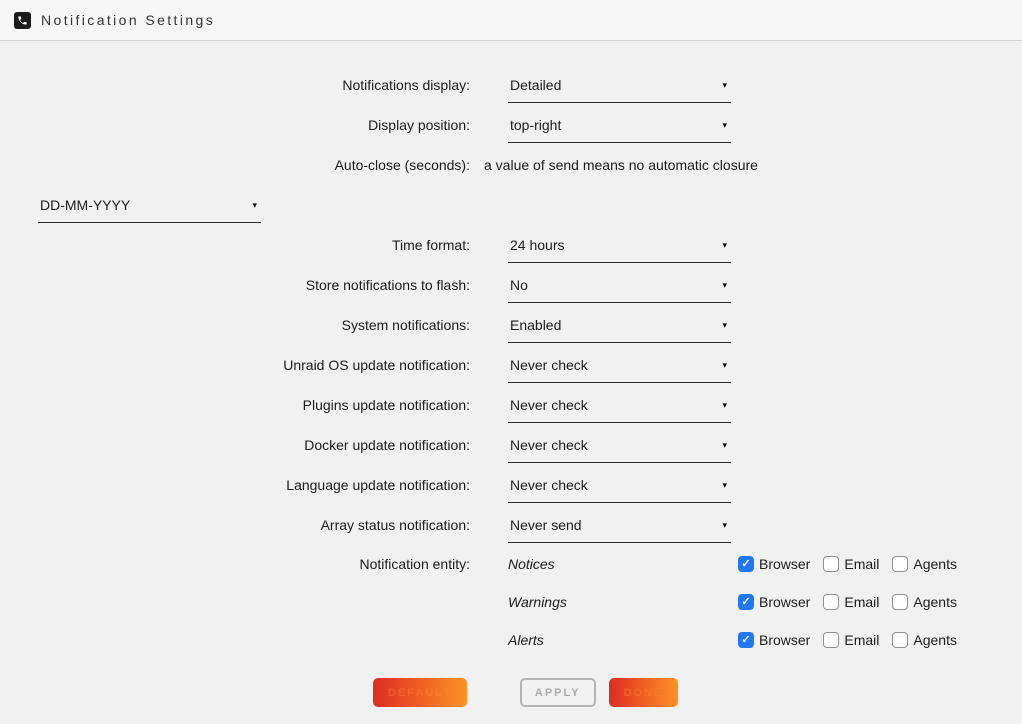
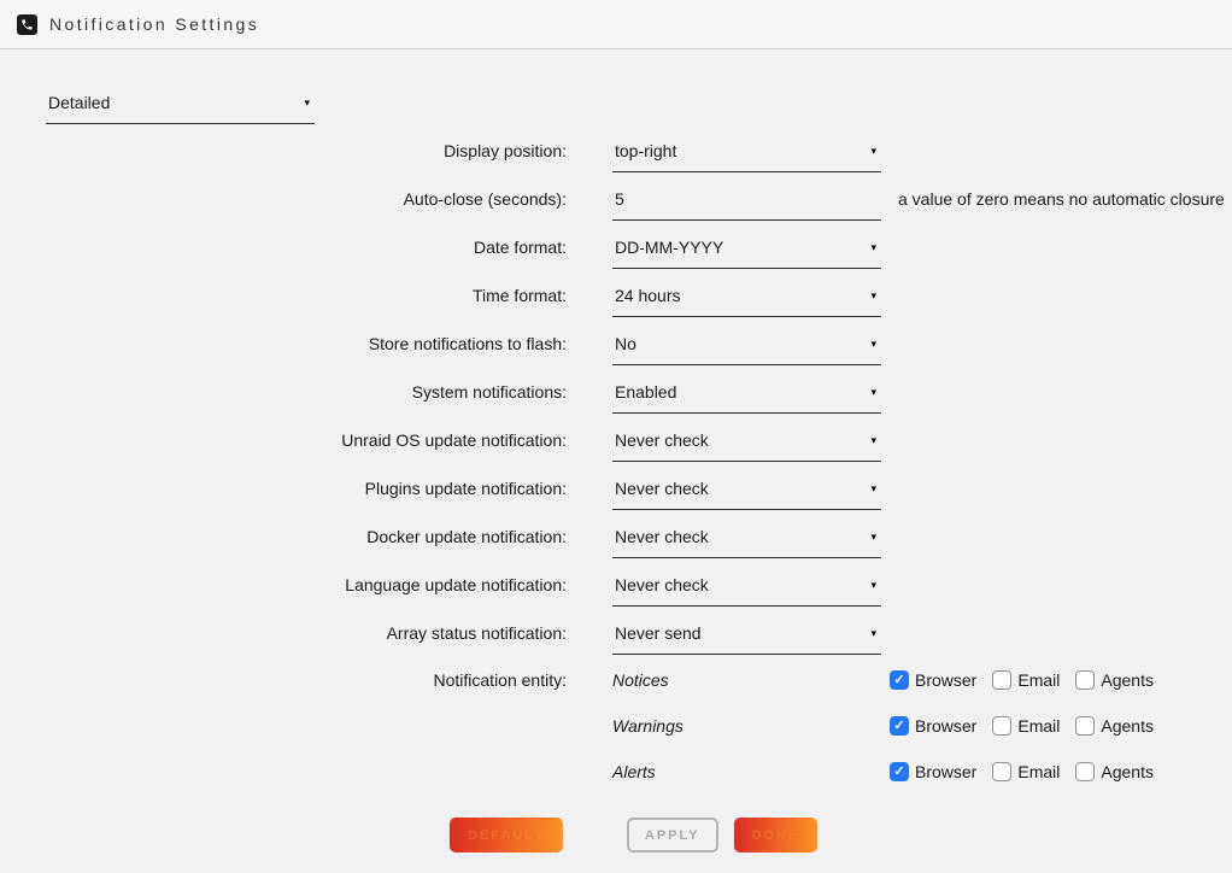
  Notification Settings
- Notifications display:
  Detailed
  ▾
  Display position:
  top-right
  ▾
  Auto-close (seconds):
+ 5
- a value of send means no automatic closure
+ a value of zero means no automatic closure
+ Date format:
  DD-MM-YYYY
  ▾
  Time format:
  24 hours
  ▾
  Store notifications to flash:
  No
  ▾
  System notifications:
  Enabled
  ▾
  Unraid OS update notification:
  Never check
  ▾
  Plugins update notification:
  Never check
  ▾
  Docker update notification:
  Never check
  ▾
  Language update notification:
  Never check
  ▾
  Array status notification:
  Never send
  ▾
  Notification entity:
  Notices
  ✓
  Browser
  Email
  Agents
  Warnings
  ✓
  Browser
  Email
  Agents
  Alerts
  ✓
  Browser
  Email
  Agents
  DEFAULT
  APPLY
  DONE
